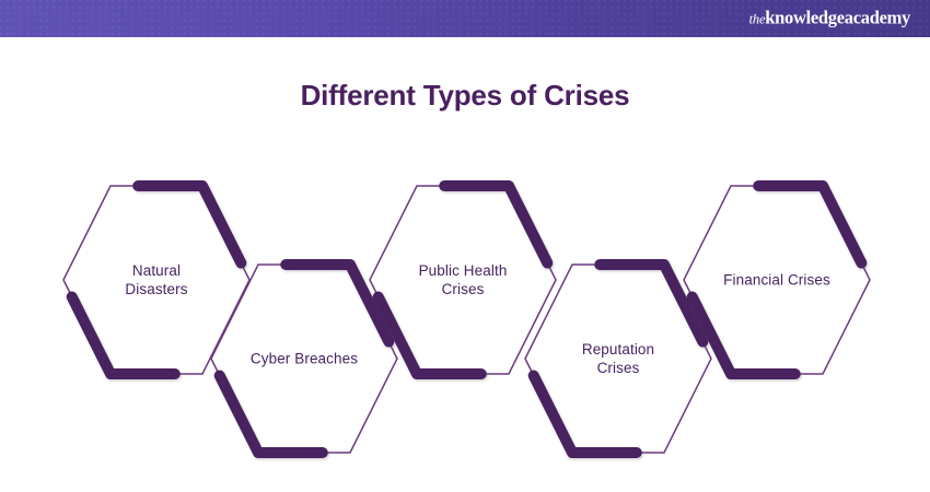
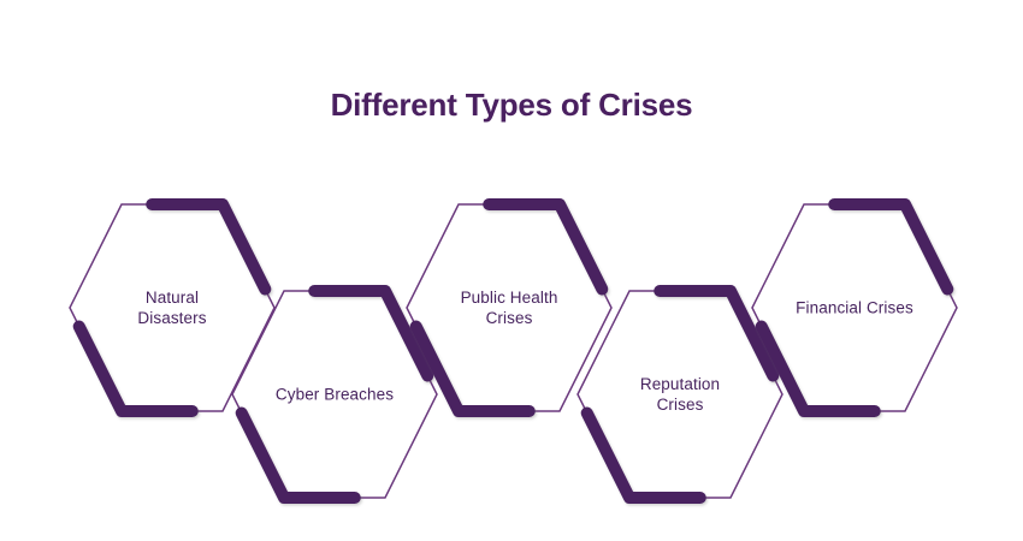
- theknowledgeacademy
  Different Types of Crises
  Natural
  Disasters
  Cyber Breaches
  Public Health
  Crises
  Reputation
  Crises
  Financial Crises
